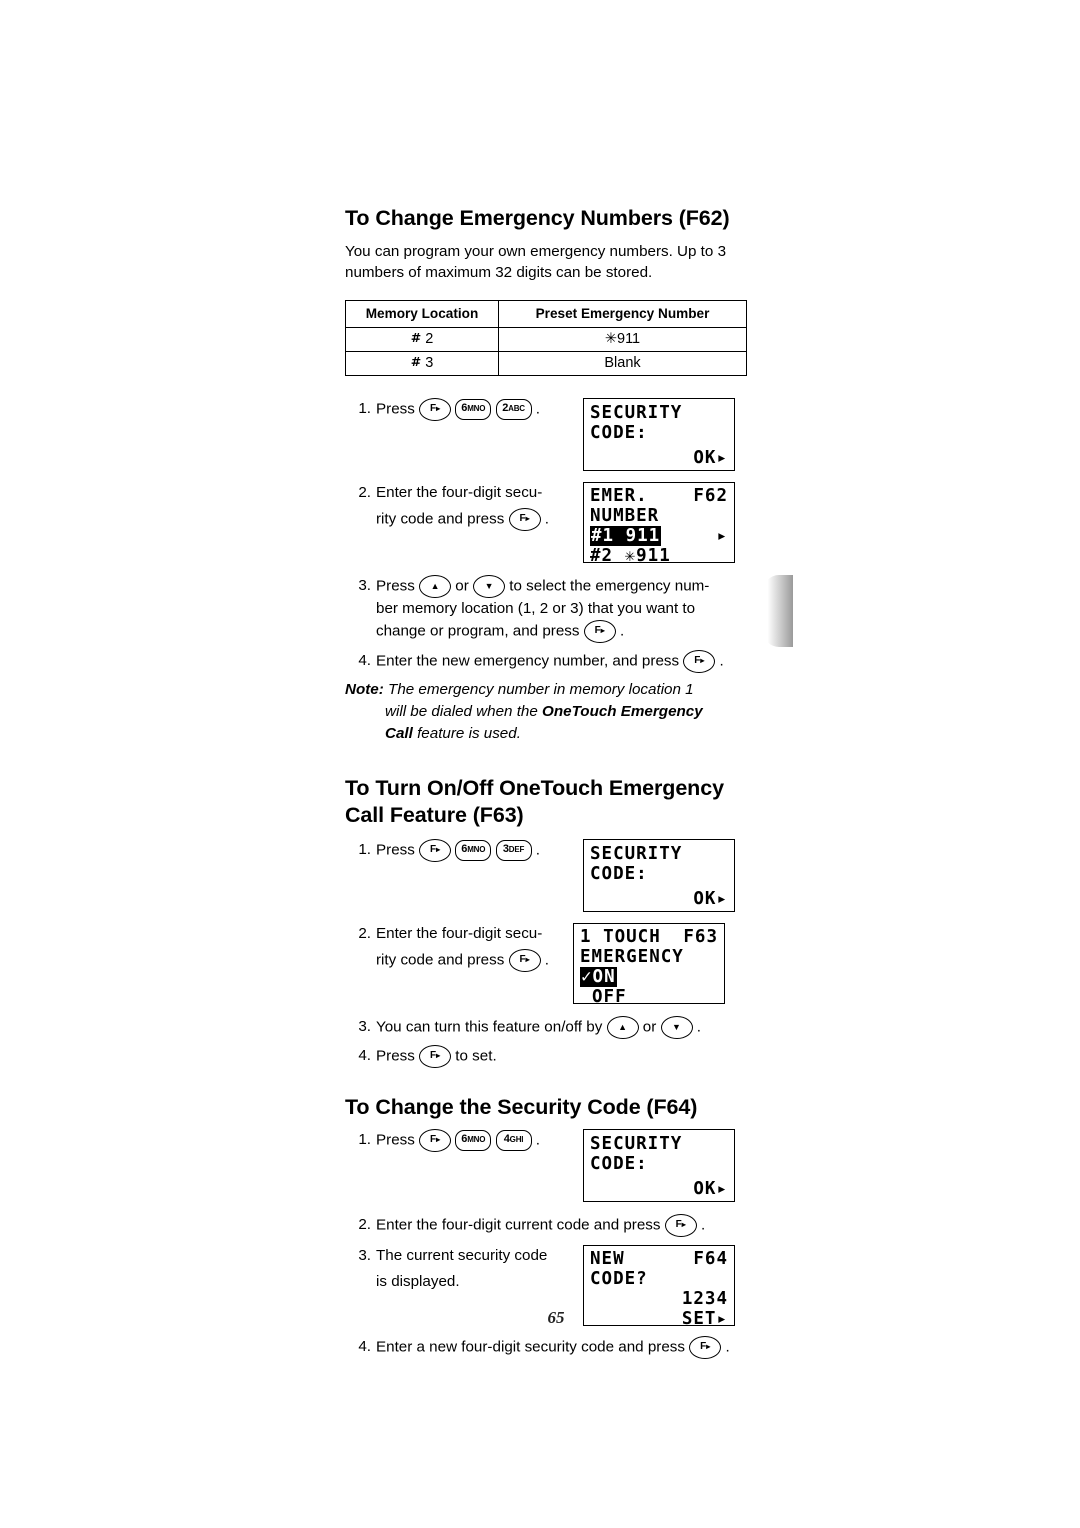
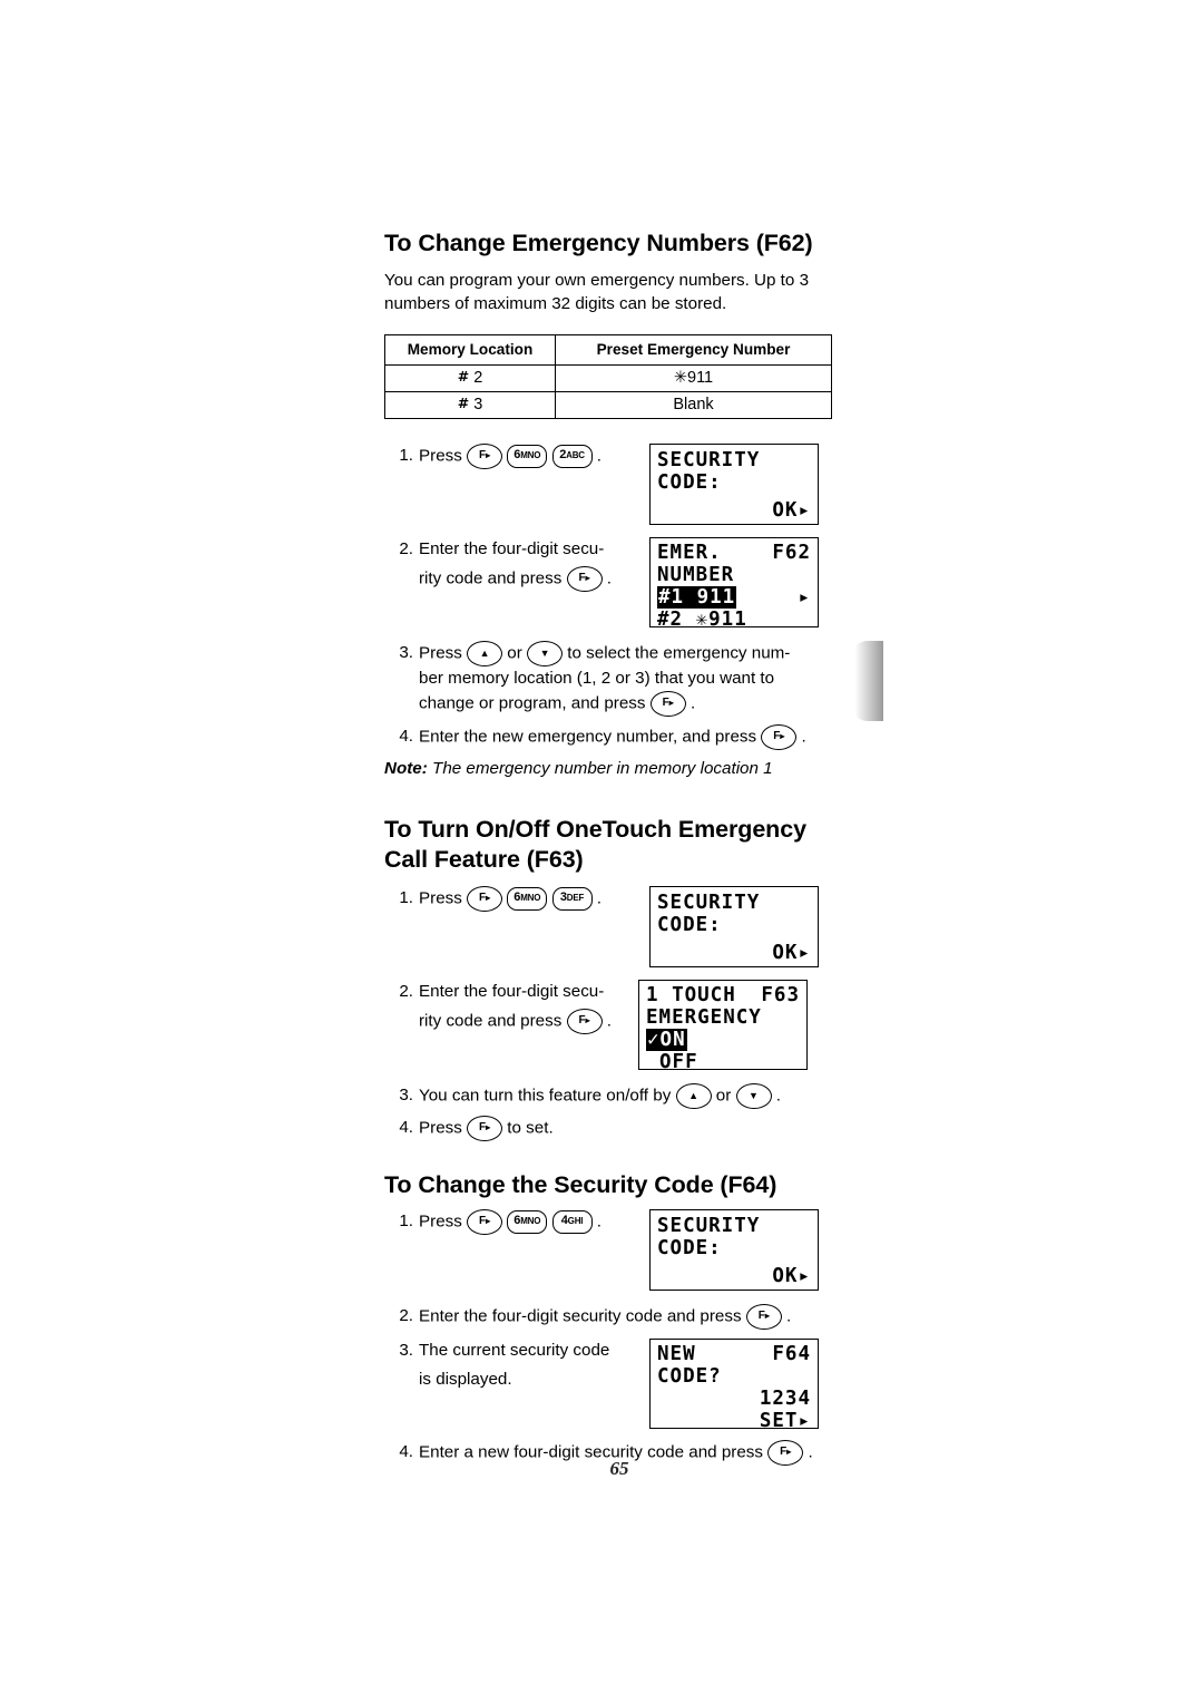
  To Change Emergency Numbers (F62)
  You can program your own emergency numbers. Up to 3 numbers of maximum 32 digits can be stored.
  Memory Location	Preset Emergency Number
  # 2	✳911
  # 3	Blank
  1.
  Press F▸ 6MNO 2ABC .
  SECURITY
  CODE:
  OK▸
  2.
  Enter the four-digit secu-
  rity code and press F▸ .
  EMER.
  F62
  NUMBER
  #1 911
  ▸
  #2 ✳911
  3.
  Press ▲ or ▼ to select the emergency num-
  ber memory location (1, 2 or 3) that you want to
  change or program, and press F▸ .
  4.
  Enter the new emergency number, and press F▸ .
  Note: The emergency number in memory location 1
- will be dialed when the OneTouch Emergency
- Call feature is used.
  To Turn On/Off OneTouch Emergency
  Call Feature (F63)
  1.
  Press F▸ 6MNO 3DEF .
  SECURITY
  CODE:
  OK▸
  2.
  Enter the four-digit secu-
  rity code and press F▸ .
  1 TOUCH
  F63
  EMERGENCY
  ✓ON
  OFF
  3.
  You can turn this feature on/off by ▲ or ▼ .
  4.
  Press F▸ to set.
  To Change the Security Code (F64)
  1.
  Press F▸ 6MNO 4GHI .
  SECURITY
  CODE:
  OK▸
  2.
- Enter the four-digit current code and press F▸ .
+ Enter the four-digit security code and press F▸ .
  3.
  The current security code
  is displayed.
  NEW
  F64
  CODE?
  1234
  SET▸
  4.
  Enter a new four-digit security code and press F▸ .
  65
